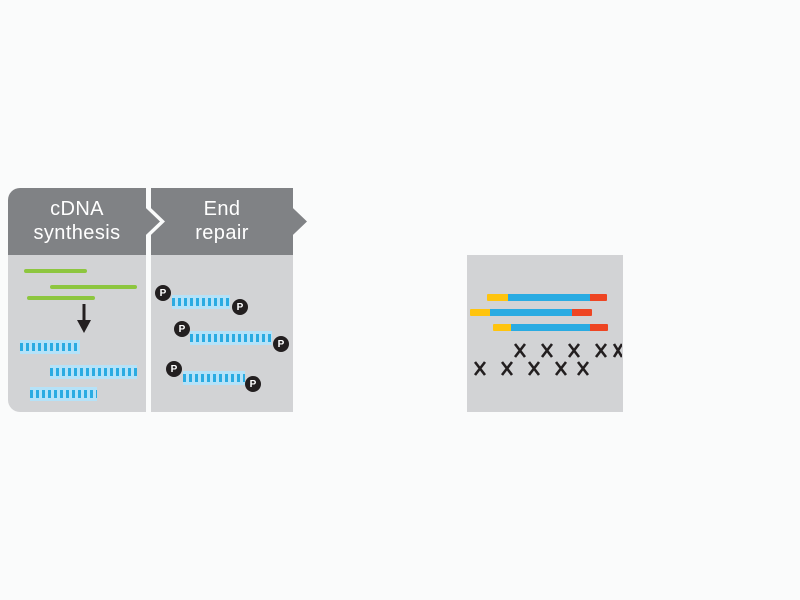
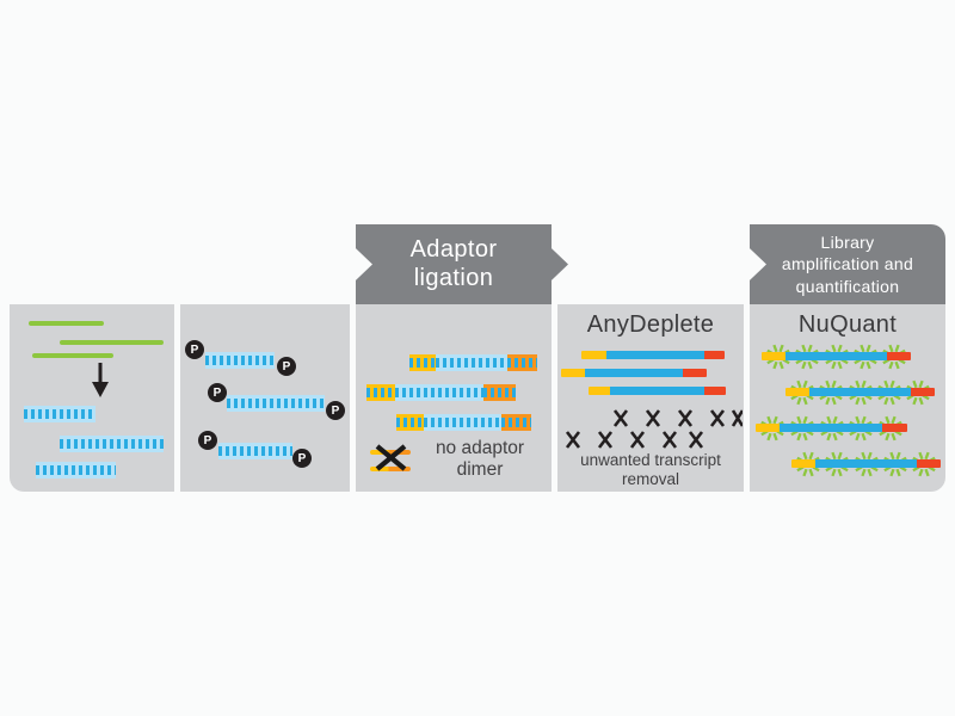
- cDNA
- synthesis
- End
- repair
  P
  P
  P
  P
  P
  P
+ Adaptor
+ ligation
+ no adaptor dimer
+ AnyDeplete
+ unwanted transcript
+ removal
+ Library
+ amplification and
+ quantification
+ NuQuant
